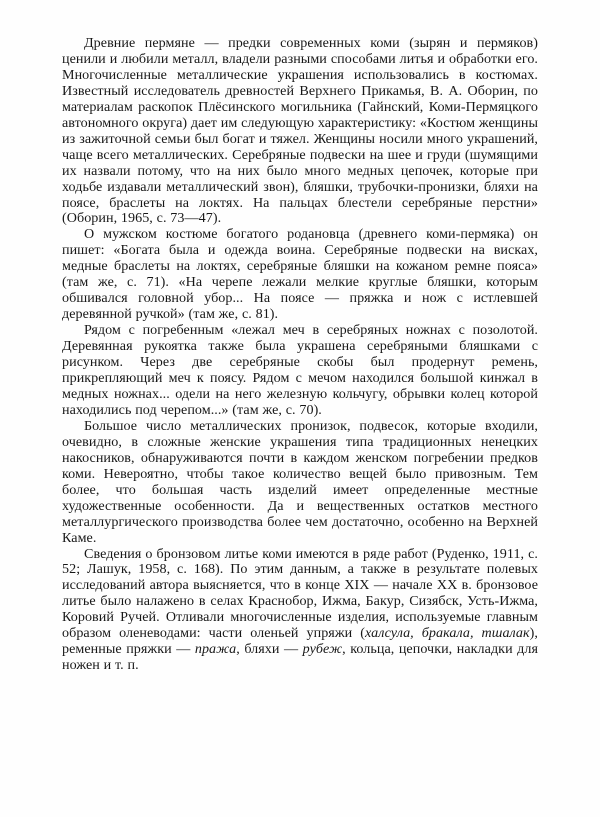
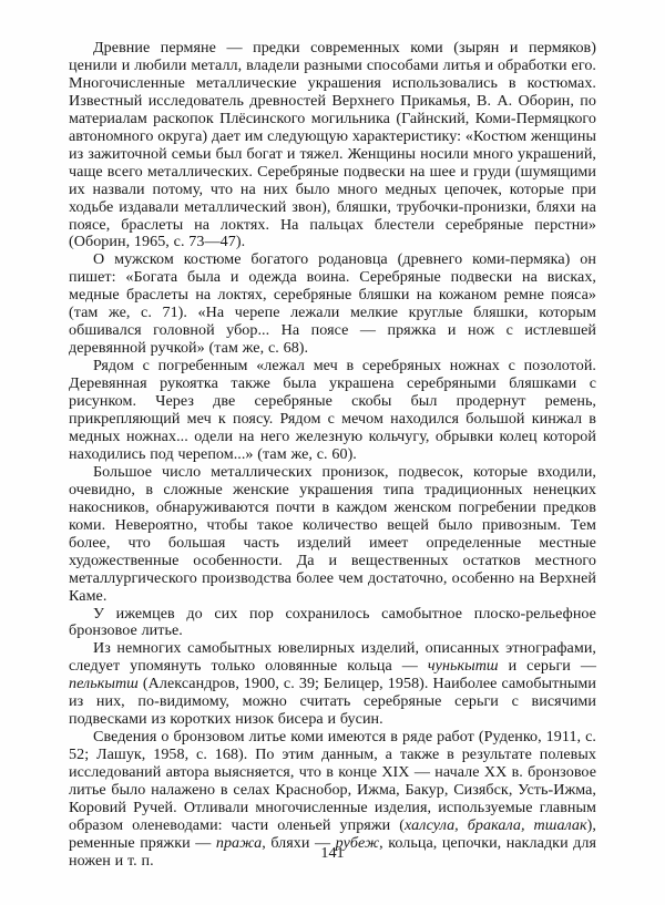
  Древние пермяне — предки современных коми (зырян и пермяков) ценили и любили металл, владели разными способами литья и обработки его. Многочисленные металлические украшения использовались в костюмах. Известный исследователь древностей Верхнего Прикамья, В. А. Оборин, по материалам раскопок Плёсинского могильника (Гайнский, Коми-Пермяцкого автономного округа) дает им следующую характеристику: «Костюм женщины из зажиточной семьи был богат и тяжел. Женщины носили много украшений, чаще всего металлических. Серебряные подвески на шее и груди (шумящими их назвали потому, что на них было много медных цепочек, которые при ходьбе издавали металлический звон), бляшки, трубочки-пронизки, бляхи на поясе, браслеты на локтях. На пальцах блестели серебряные перстни» (Оборин, 1965, с. 73—47).
- О мужском костюме богатого родановца (древнего коми-пермяка) он пишет: «Богата была и одежда воина. Серебряные подвески на висках, медные браслеты на локтях, серебряные бляшки на кожаном ремне пояса» (там же, с. 71). «На черепе лежали мелкие круглые бляшки, которым обшивался головной убор... На поясе — пряжка и нож с истлевшей деревянной ручкой» (там же, с. 81).
+ О мужском костюме богатого родановца (древнего коми-пермяка) он пишет: «Богата была и одежда воина. Серебряные подвески на висках, медные браслеты на локтях, серебряные бляшки на кожаном ремне пояса» (там же, с. 71). «На черепе лежали мелкие круглые бляшки, которым обшивался головной убор... На поясе — пряжка и нож с истлевшей деревянной ручкой» (там же, с. 68).
- Рядом с погребенным «лежал меч в серебряных ножнах с позолотой. Деревянная рукоятка также была украшена серебряными бляшками с рисунком. Через две серебряные скобы был продернут ремень, прикрепляющий меч к поясу. Рядом с мечом находился большой кинжал в медных ножнах... одели на него железную кольчугу, обрывки колец которой находились под черепом...» (там же, с. 70).
+ Рядом с погребенным «лежал меч в серебряных ножнах с позолотой. Деревянная рукоятка также была украшена серебряными бляшками с рисунком. Через две серебряные скобы был продернут ремень, прикрепляющий меч к поясу. Рядом с мечом находился большой кинжал в медных ножнах... одели на него железную кольчугу, обрывки колец которой находились под черепом...» (там же, с. 60).
  Большое число металлических пронизок, подвесок, которые входили, очевидно, в сложные женские украшения типа традиционных ненецких накосников, обнаруживаются почти в каждом женском погребении предков коми. Невероятно, чтобы такое количество вещей было привозным. Тем более, что большая часть изделий имеет определенные местные художественные особенности. Да и вещественных остатков местного металлургического производства более чем достаточно, особенно на Верхней Каме.
+ У ижемцев до сих пор сохранилось самобытное плоско-рельефное бронзовое литье.
+ Из немногих самобытных ювелирных изделий, описанных этнографами, следует упомянуть только оловянные кольца — чунькытш и серьги — пелькытш (Александров, 1900, с. 39; Белицер, 1958). Наиболее самобытными из них, по-видимому, можно считать серебряные серьги с висячими подвесками из коротких низок бисера и бусин.
  Сведения о бронзовом литье коми имеются в ряде работ (Руденко, 1911, с. 52; Лашук, 1958, с. 168). По этим данным, а также в результате полевых исследований автора выясняется, что в конце XIX — начале XX в. бронзовое литье было налажено в селах Краснобор, Ижма, Бакур, Сизябск, Усть-Ижма, Коровий Ручей. Отливали многочисленные изделия, используемые главным образом оленеводами: части оленьей упряжи (халсула, бракала, тшалак), ременные пряжки — пража, бляхи — рубеж, кольца, цепочки, накладки для ножен и т. п.
+ 141
